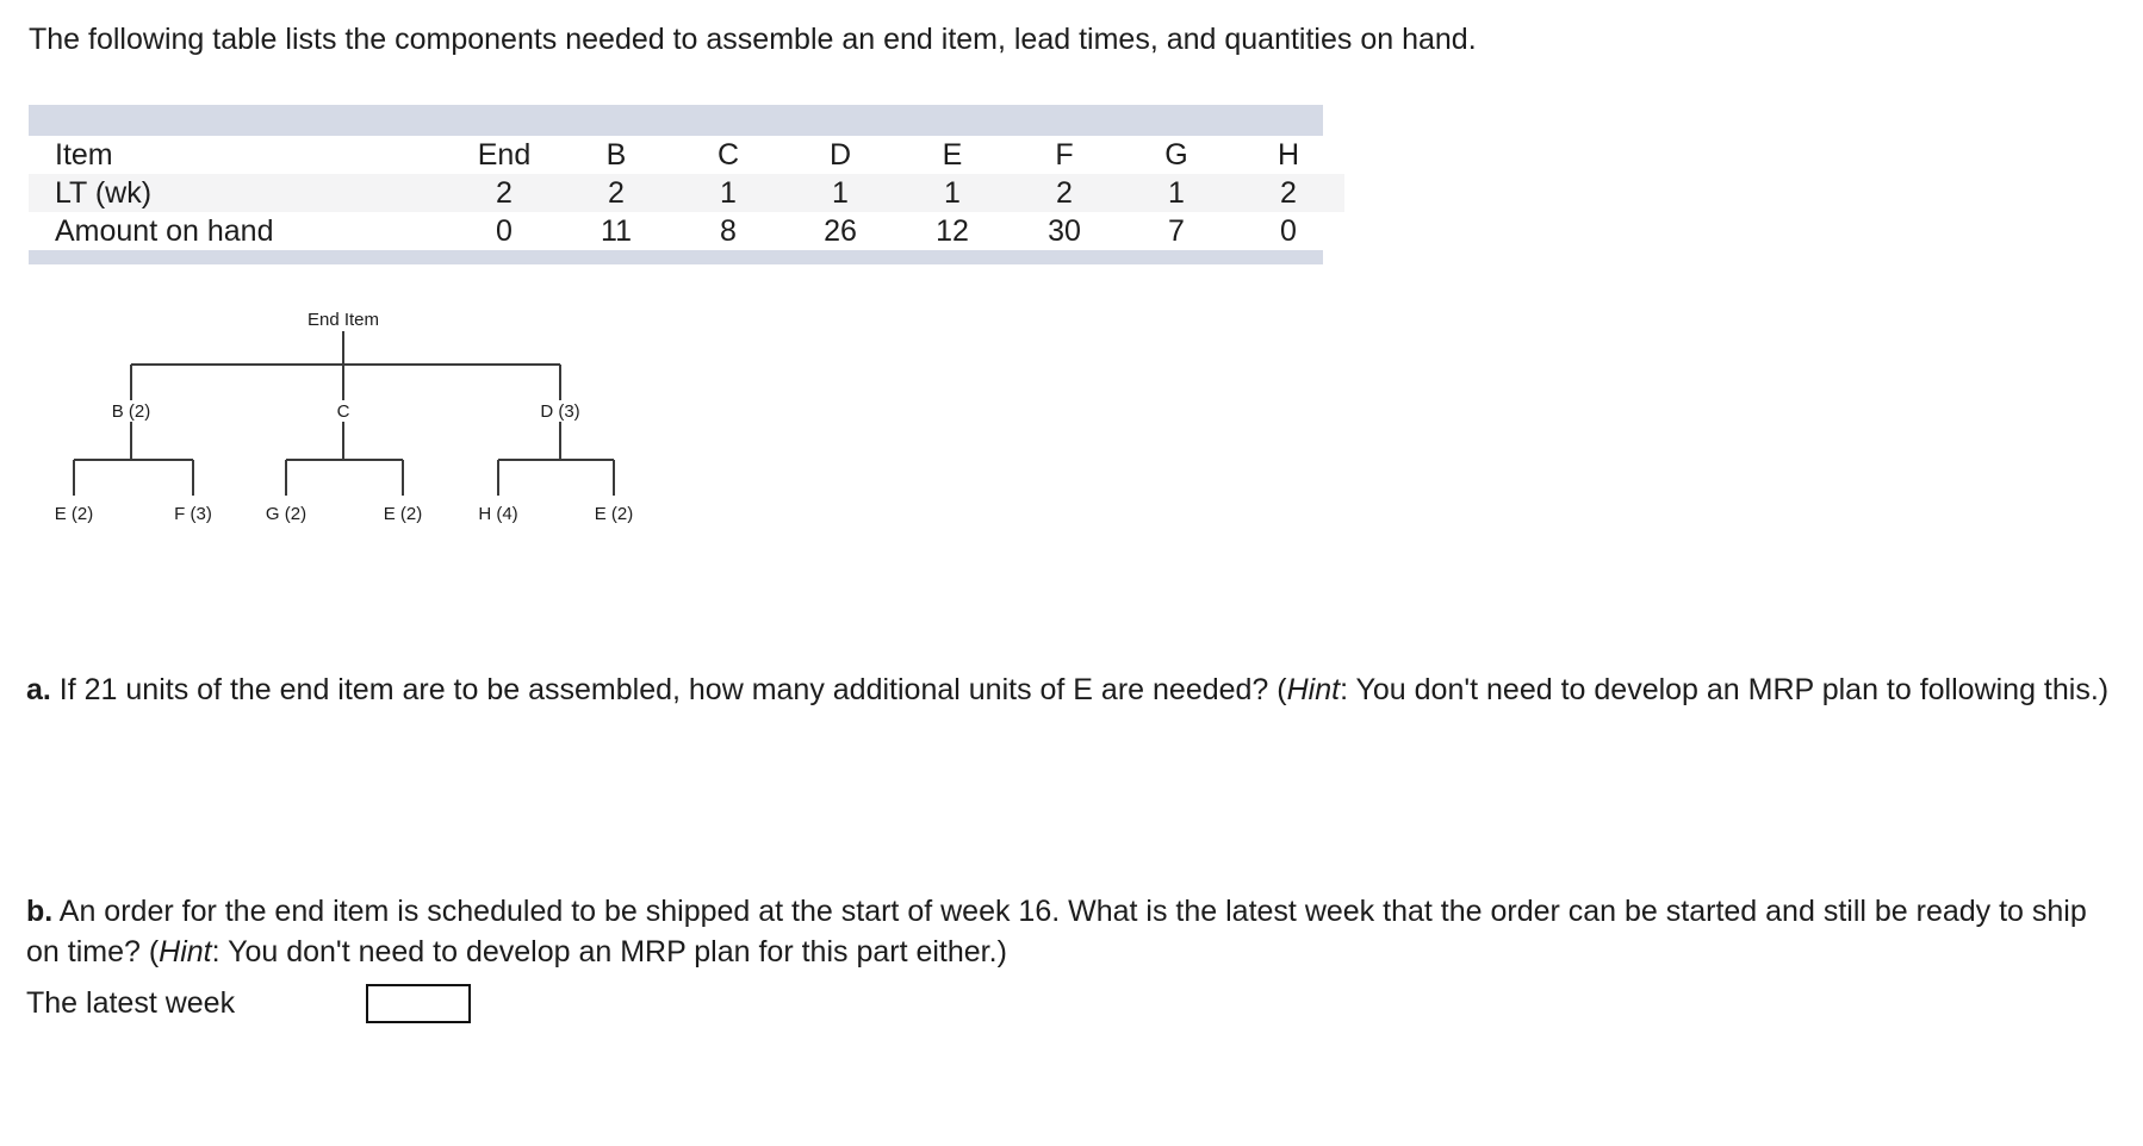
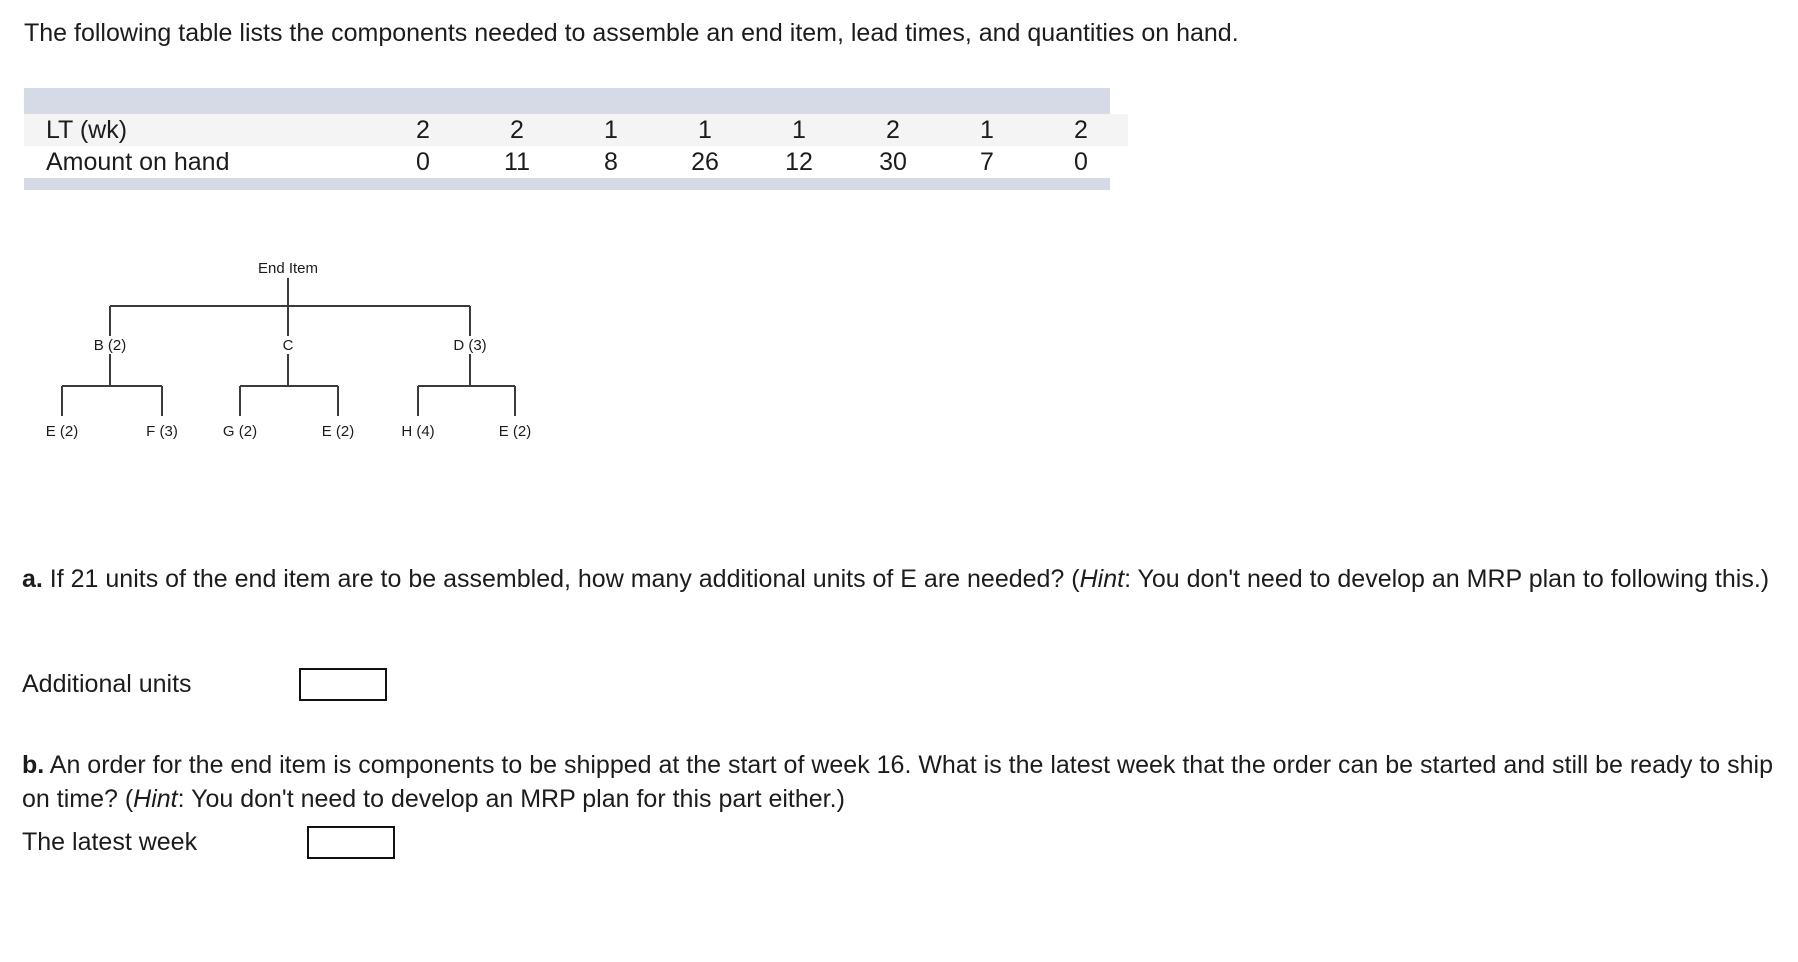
  The following table lists the components needed to assemble an end item, lead times, and quantities on hand.
- Item	End	B	C	D	E	F	G	H
  LT (wk)	2	2	1	1	1	2	1	2
  Amount on hand	0	11	8	26	12	30	7	0
  End Item
  B (2)
  C
  D (3)
  E (2)
  F (3)
  G (2)
  E (2)
  H (4)
  E (2)
  a. If 21 units of the end item are to be assembled, how many additional units of E are needed? (Hint: You don't need to develop an MRP plan to following this.)
+ Additional units
- b. An order for the end item is scheduled to be shipped at the start of week 16. What is the latest week that the order can be started and still be ready to ship on time? (Hint: You don't need to develop an MRP plan for this part either.)
+ b. An order for the end item is components to be shipped at the start of week 16. What is the latest week that the order can be started and still be ready to ship on time? (Hint: You don't need to develop an MRP plan for this part either.)
  The latest week
